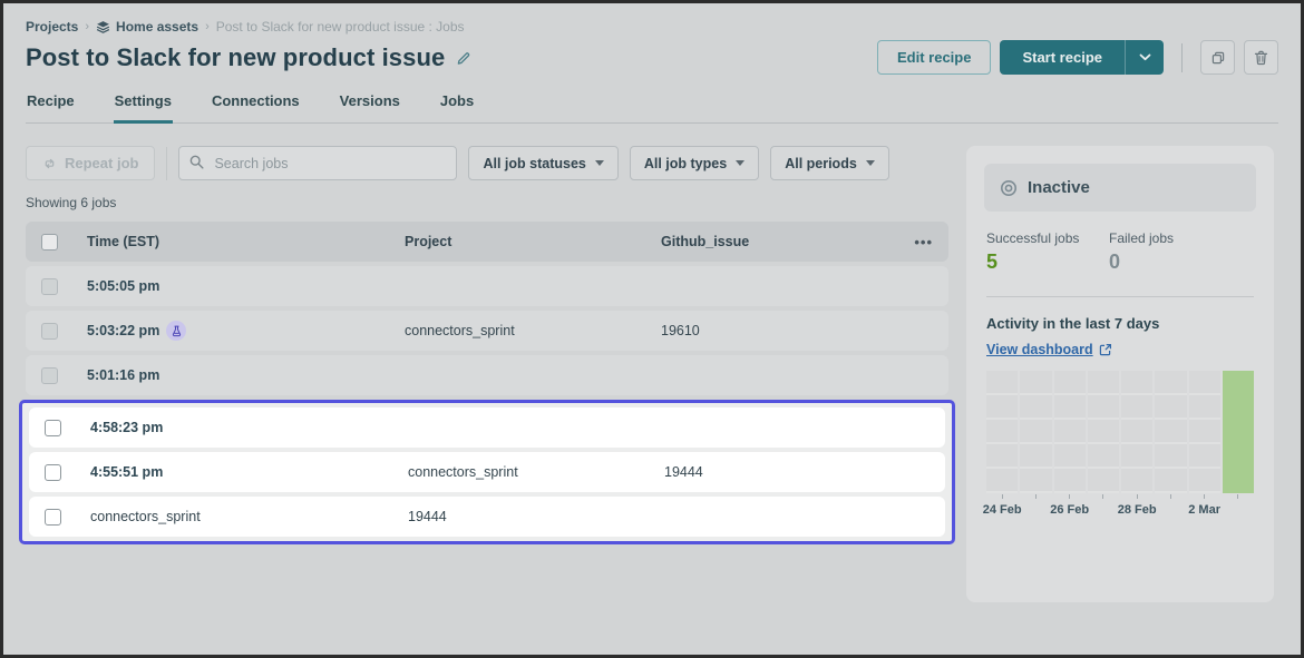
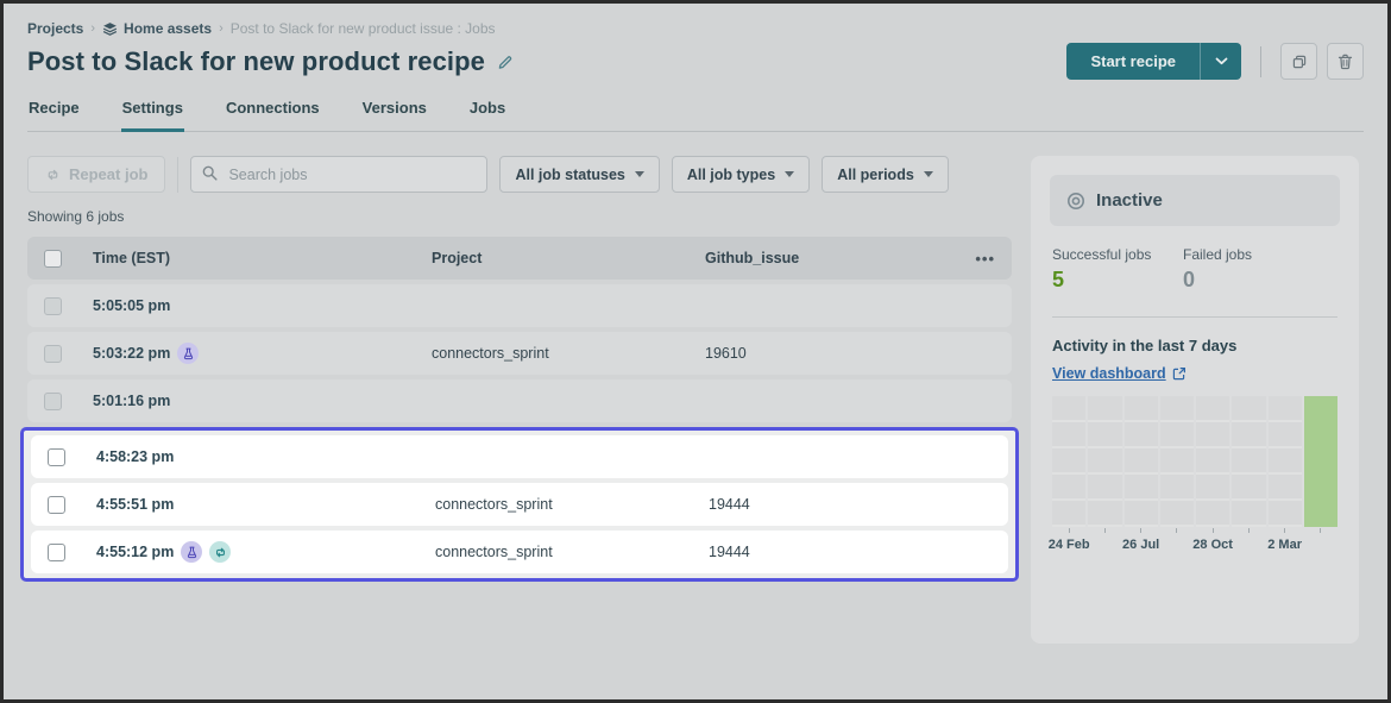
  Projects
  ›
  Home assets
  ›
  Post to Slack for new product issue : Jobs
- Post to Slack for new product issue
+ Post to Slack for new product recipe
- Edit recipe
  Start recipe
  Recipe
  Settings
  Connections
  Versions
  Jobs
  Repeat job
  Search jobs
  All job statuses
  All job types
  All periods
  Showing 6 jobs
  Time (EST)
  Project
  Github_issue
  •••
  5:05:05 pm
  5:03:22 pm
  connectors_sprint
  19610
  5:01:16 pm
  4:58:23 pm
  4:55:51 pm
  connectors_sprint
  19444
+ 4:55:12 pm
  connectors_sprint
  19444
  Inactive
  Successful jobs
  5
  Failed jobs
  0
  Activity in the last 7 days
  View dashboard
  24 Feb
- 26 Feb
+ 26 Jul
- 28 Feb
+ 28 Oct
  2 Mar
